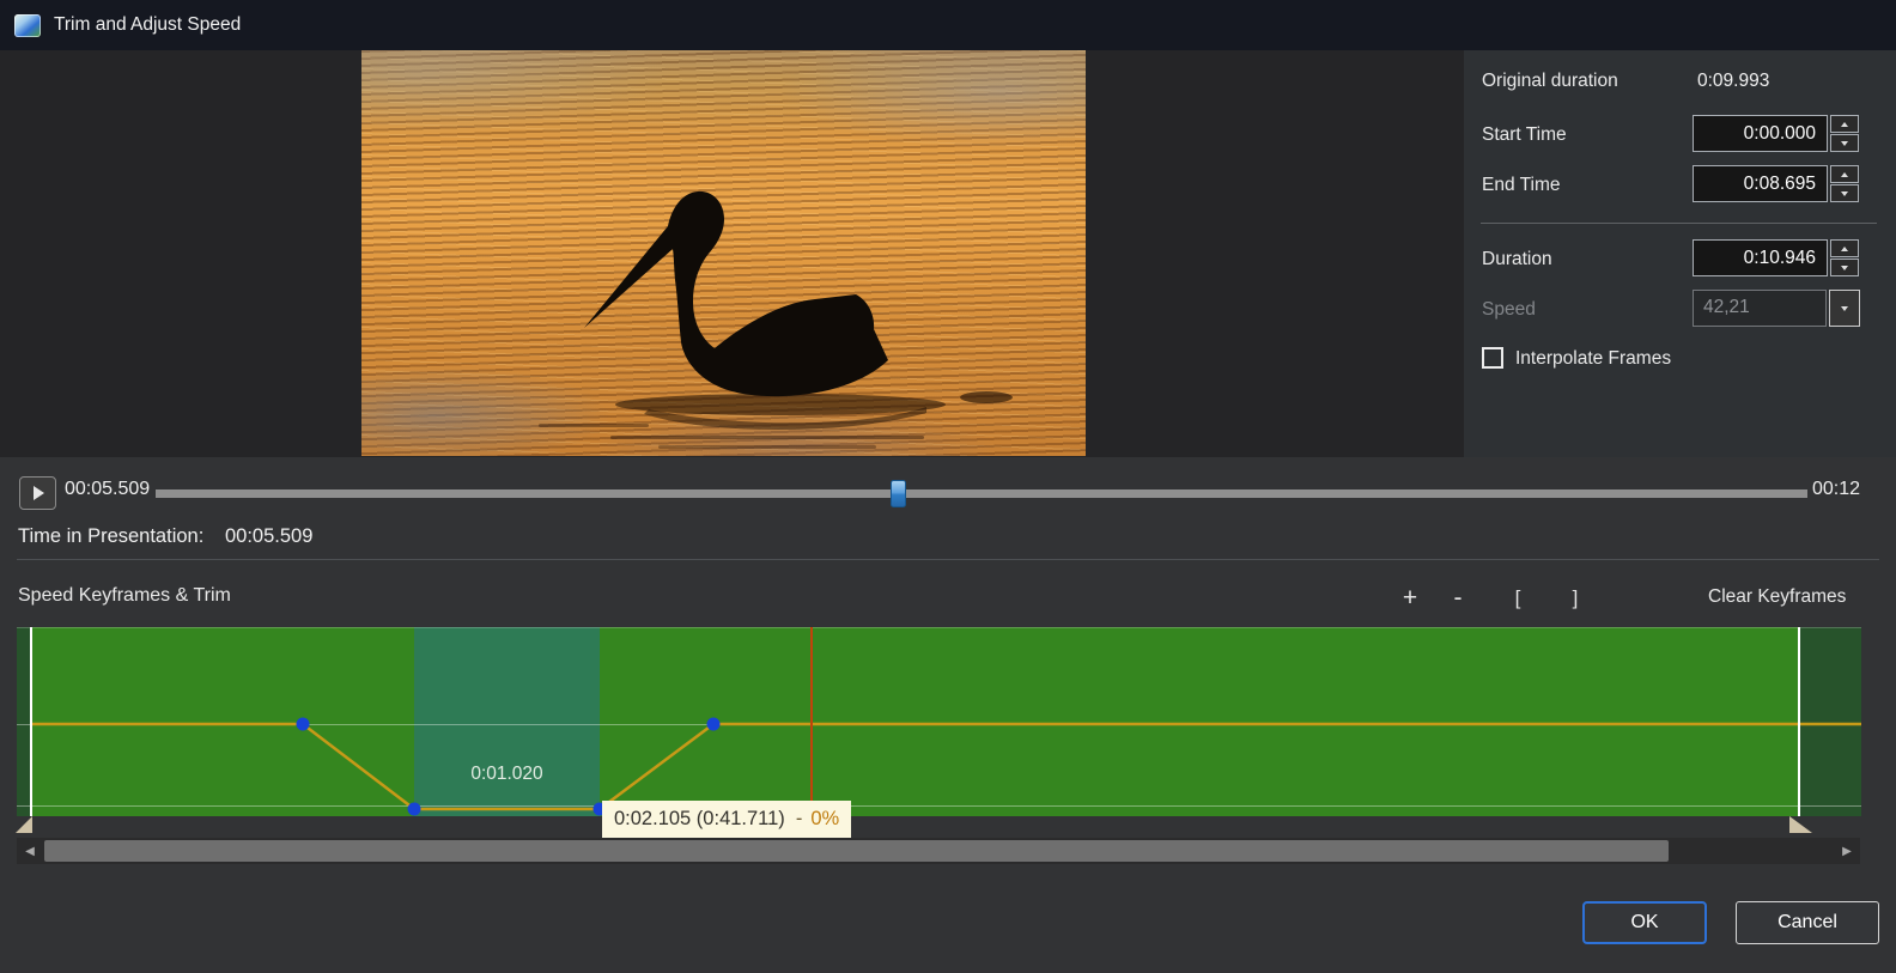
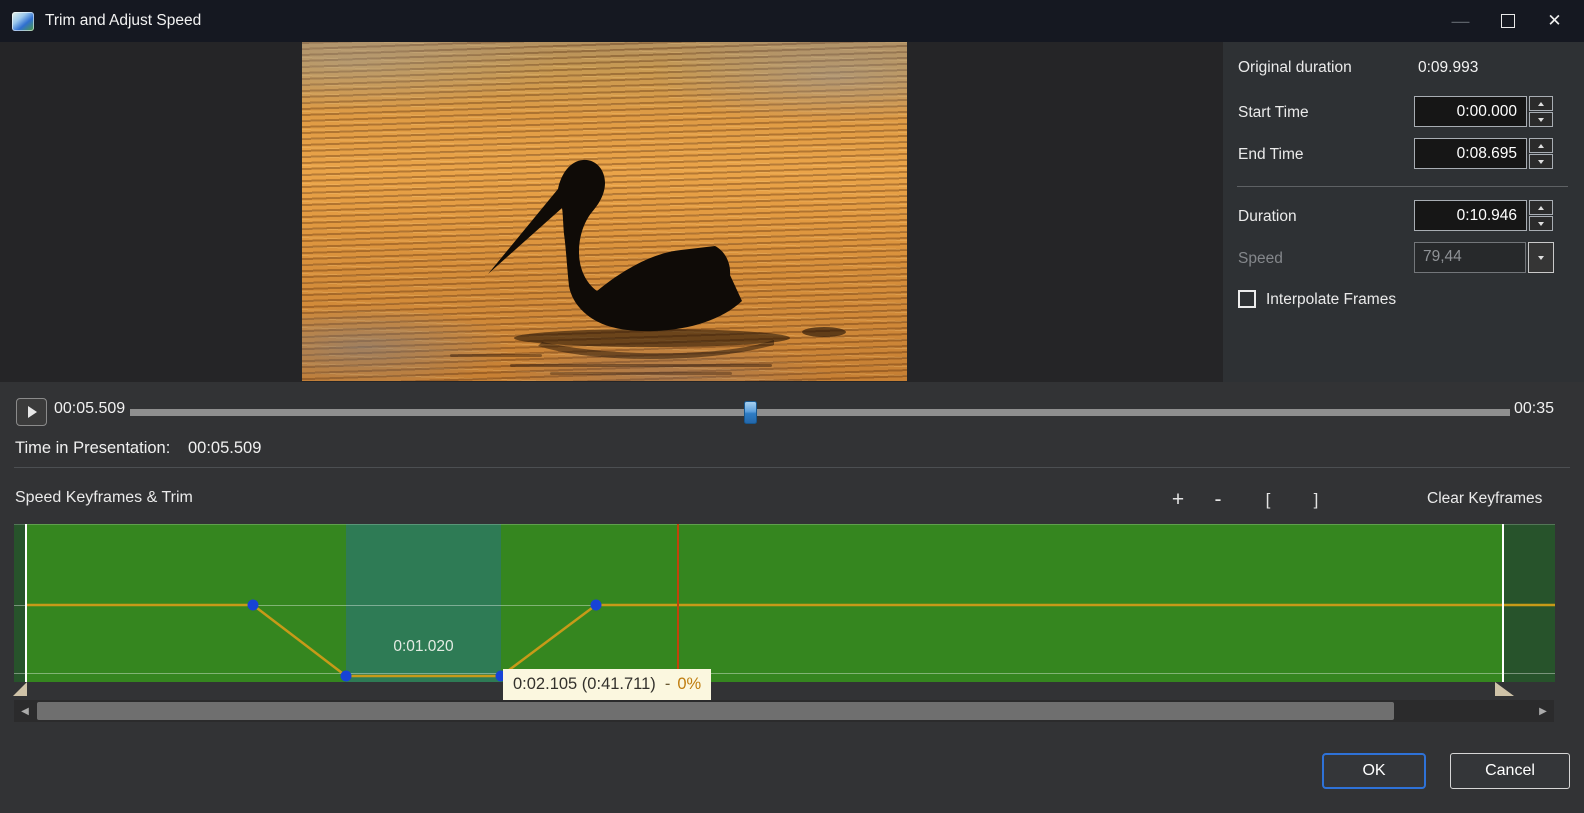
  Trim and Adjust Speed
+ —
+ ✕
  Original duration
  0:09.993
  Start Time
  0:00.000
  End Time
  0:08.695
  Duration
  0:10.946
  Speed
- 42,21
+ 79,44
  Interpolate Frames
  00:05.509
- 00:12
+ 00:35
  Time in Presentation:
  00:05.509
  Speed Keyframes & Trim
  +
  -
  [
  ]
  Clear Keyframes
  0:01.020
  0:02.105 (0:41.711)
  -
  0%
  ◀
  ▶
  OK
  Cancel
